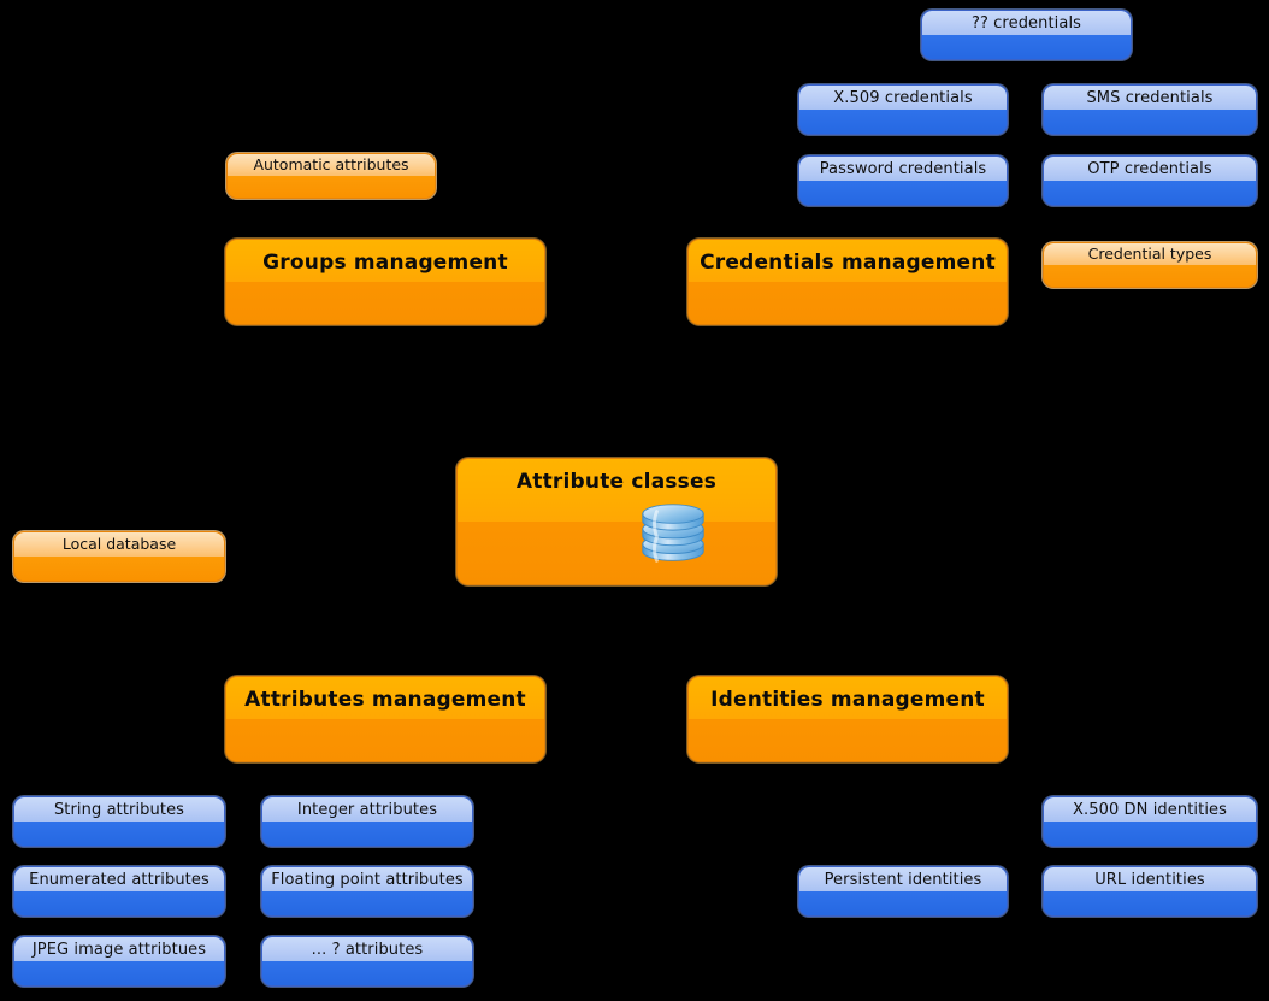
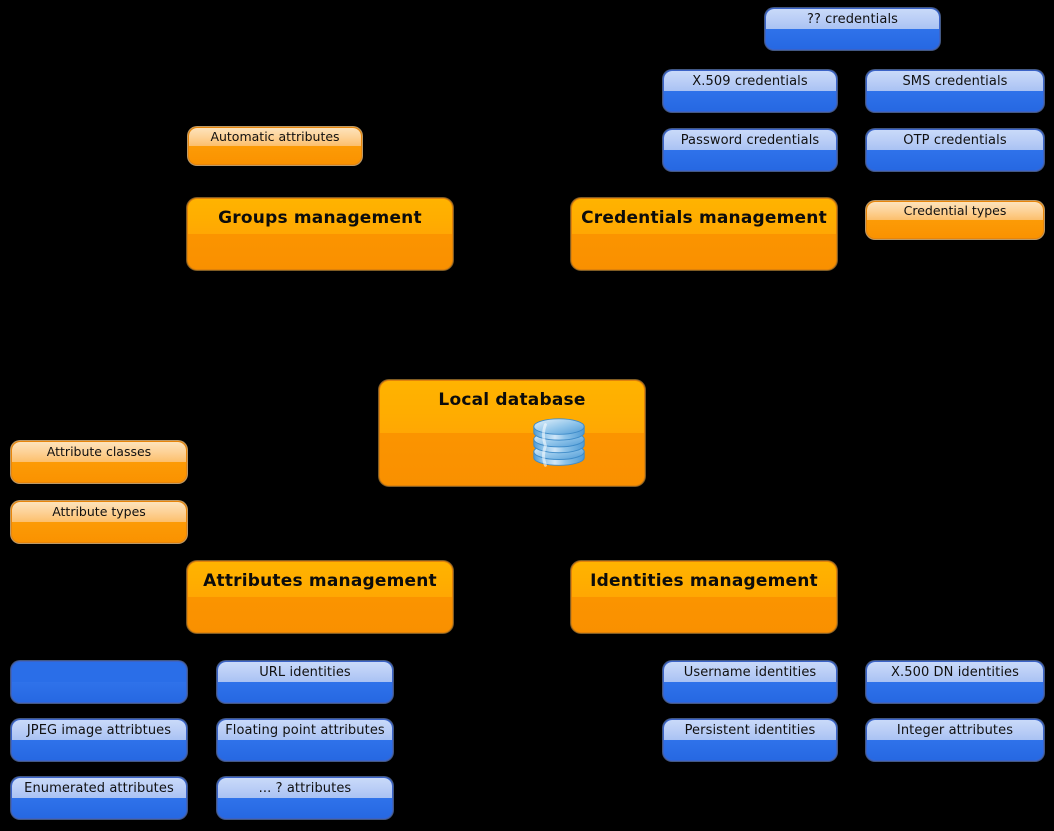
  ?? credentials
  X.509 credentials
  SMS credentials
  Password credentials
  OTP credentials
  Automatic attributes
  Credential types
- Local database
+ Attribute classes
+ Attribute types
  Groups management
  Credentials management
- Attribute classes
+ Local database
  Attributes management
  Identities management
- String attributes
- Integer attributes
+ URL identities
- Enumerated attributes
+ JPEG image attribtues
  Floating point attributes
- JPEG image attribtues
+ Enumerated attributes
  ... ? attributes
+ Username identities
  X.500 DN identities
  Persistent identities
- URL identities
+ Integer attributes
